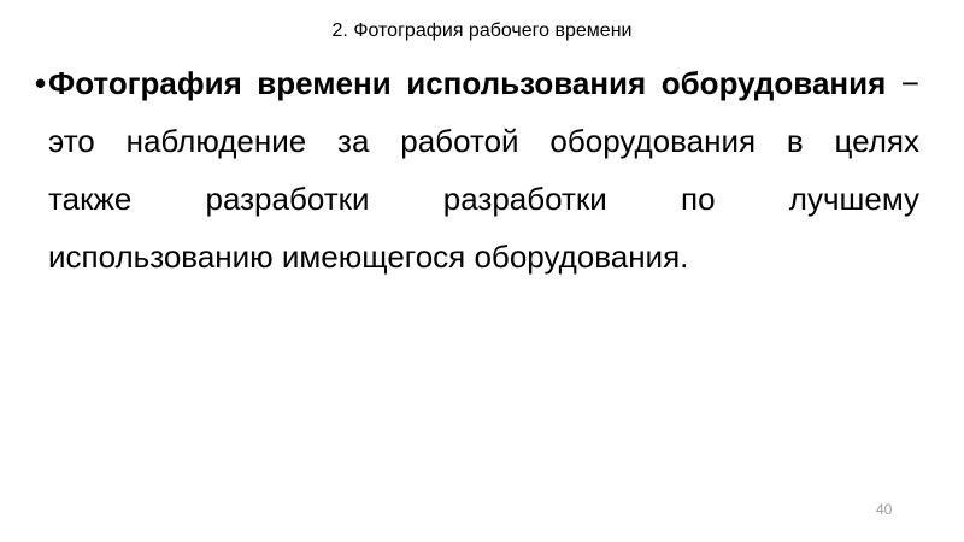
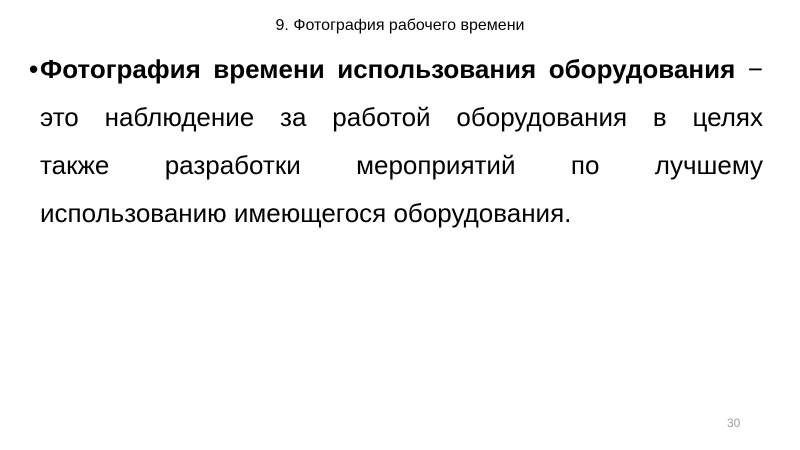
- 2. Фотография рабочего времени
+ 9. Фотография рабочего времени
  •
  Фотография времени использования оборудования −
  это наблюдение за работой оборудования в целях
- также разработки разработки по лучшему
+ также разработки мероприятий по лучшему
  использованию имеющегося оборудования.
- 40
+ 30
